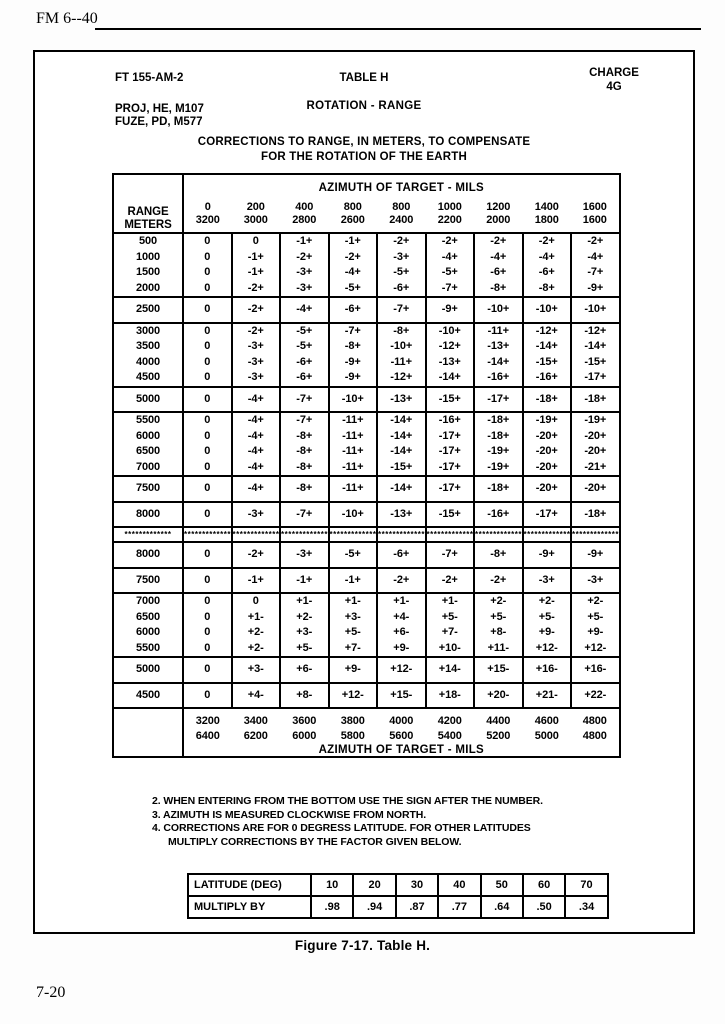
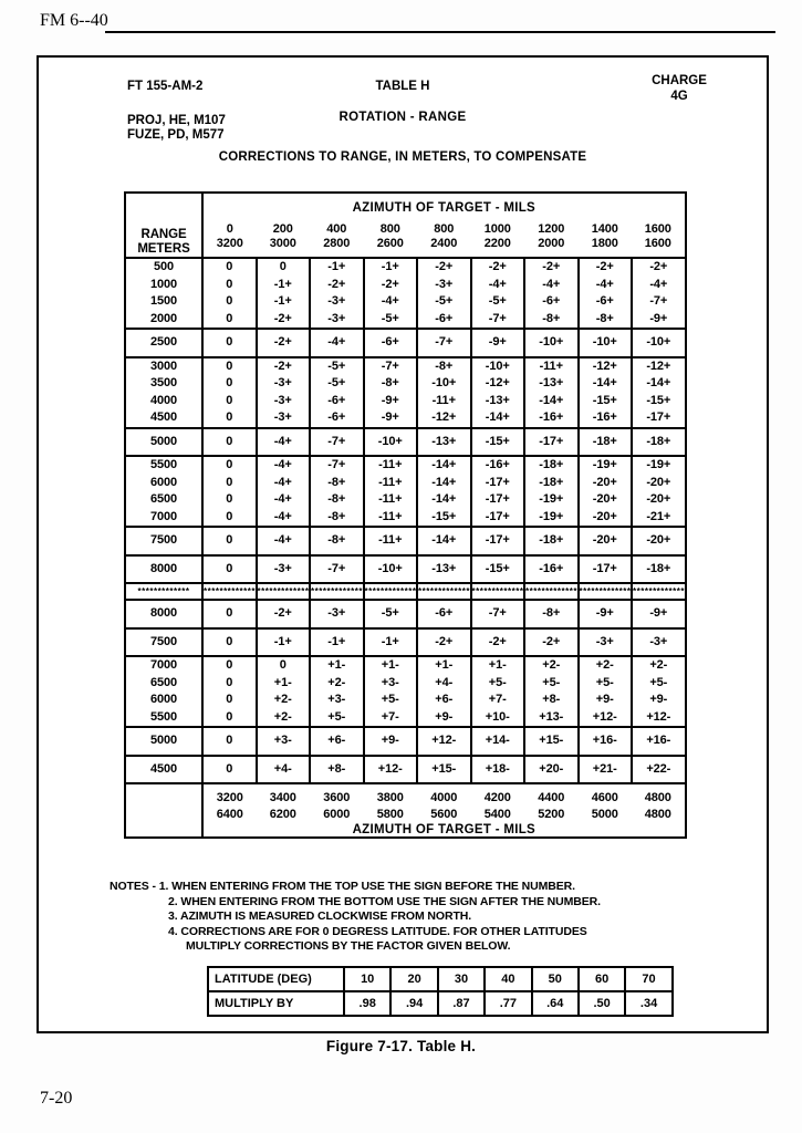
  FM 6--40
  FT 155-AM-2
  PROJ, HE, M107
  FUZE, PD, M577
  TABLE H
  ROTATION - RANGE
  CHARGE
  4G
  CORRECTIONS TO RANGE, IN METERS, TO COMPENSATE
- FOR THE ROTATION OF THE EARTH
  RANGE METERS	AZIMUTH OF TARGET - MILS
  03200	2003000	4002800	8002600	8002400	10002200	12002000	14001800	16001600
  500	0	0	-1+	-1+	-2+	-2+	-2+	-2+	-2+
  1000	0	-1+	-2+	-2+	-3+	-4+	-4+	-4+	-4+
  1500	0	-1+	-3+	-4+	-5+	-5+	-6+	-6+	-7+
  2000	0	-2+	-3+	-5+	-6+	-7+	-8+	-8+	-9+
  2500	0	-2+	-4+	-6+	-7+	-9+	-10+	-10+	-10+
  3000	0	-2+	-5+	-7+	-8+	-10+	-11+	-12+	-12+
  3500	0	-3+	-5+	-8+	-10+	-12+	-13+	-14+	-14+
  4000	0	-3+	-6+	-9+	-11+	-13+	-14+	-15+	-15+
  4500	0	-3+	-6+	-9+	-12+	-14+	-16+	-16+	-17+
  5000	0	-4+	-7+	-10+	-13+	-15+	-17+	-18+	-18+
  5500	0	-4+	-7+	-11+	-14+	-16+	-18+	-19+	-19+
  6000	0	-4+	-8+	-11+	-14+	-17+	-18+	-20+	-20+
  6500	0	-4+	-8+	-11+	-14+	-17+	-19+	-20+	-20+
  7000	0	-4+	-8+	-11+	-15+	-17+	-19+	-20+	-21+
  7500	0	-4+	-8+	-11+	-14+	-17+	-18+	-20+	-20+
  8000	0	-3+	-7+	-10+	-13+	-15+	-16+	-17+	-18+
  *************	*************	*************	*************	*************	*************	*************	*************	*************	*************
  8000	0	-2+	-3+	-5+	-6+	-7+	-8+	-9+	-9+
  7500	0	-1+	-1+	-1+	-2+	-2+	-2+	-3+	-3+
  7000	0	0	+1-	+1-	+1-	+1-	+2-	+2-	+2-
  6500	0	+1-	+2-	+3-	+4-	+5-	+5-	+5-	+5-
  6000	0	+2-	+3-	+5-	+6-	+7-	+8-	+9-	+9-
- 5500	0	+2-	+5-	+7-	+9-	+10-	+11-	+12-	+12-
+ 5500	0	+2-	+5-	+7-	+9-	+10-	+13-	+12-	+12-
  5000	0	+3-	+6-	+9-	+12-	+14-	+15-	+16-	+16-
  4500	0	+4-	+8-	+12-	+15-	+18-	+20-	+21-	+22-
  	3200	3400	3600	3800	4000	4200	4400	4600	4800
  6400	6200	6000	5800	5600	5400	5200	5000	4800
  AZIMUTH OF TARGET - MILS
+ NOTES - 1. WHEN ENTERING FROM THE TOP USE THE SIGN BEFORE THE NUMBER.
  2. WHEN ENTERING FROM THE BOTTOM USE THE SIGN AFTER THE NUMBER.
  3. AZIMUTH IS MEASURED CLOCKWISE FROM NORTH.
  4. CORRECTIONS ARE FOR 0 DEGRESS LATITUDE. FOR OTHER LATITUDES
  MULTIPLY CORRECTIONS BY THE FACTOR GIVEN BELOW.
  LATITUDE (DEG)	10	20	30	40	50	60	70
  MULTIPLY BY	.98	.94	.87	.77	.64	.50	.34
  Figure 7-17. Table H.
  7-20
